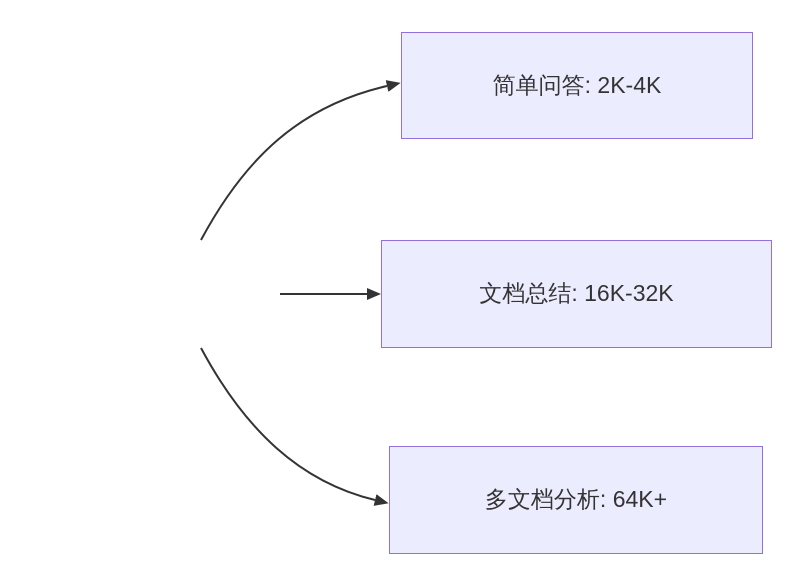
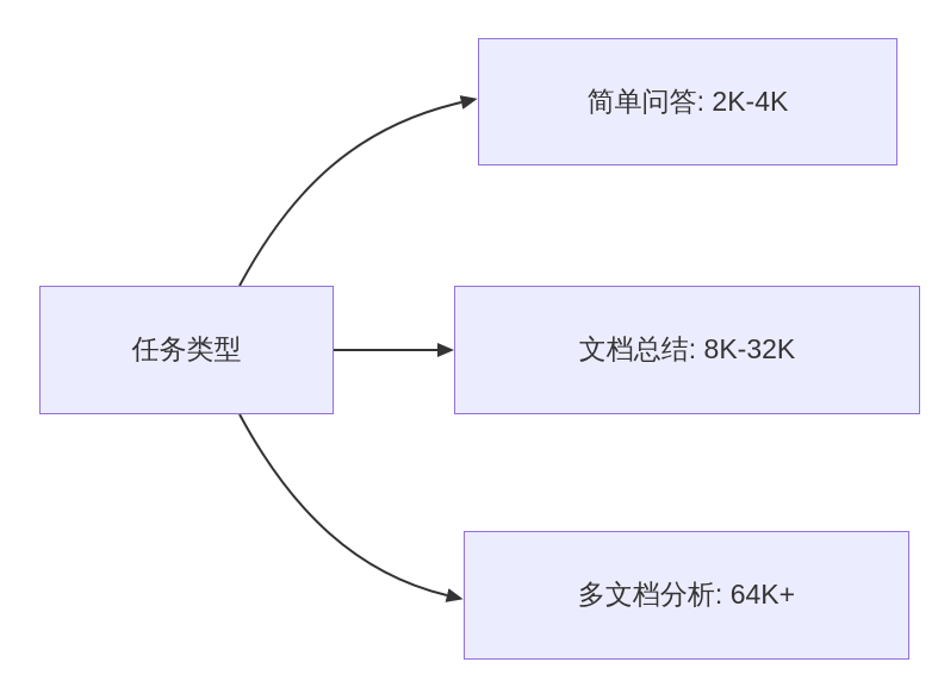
+ 任务类型
  简单问答: 2K-4K
- 文档总结: 16K-32K
+ 文档总结: 8K-32K
  多文档分析: 64K+
